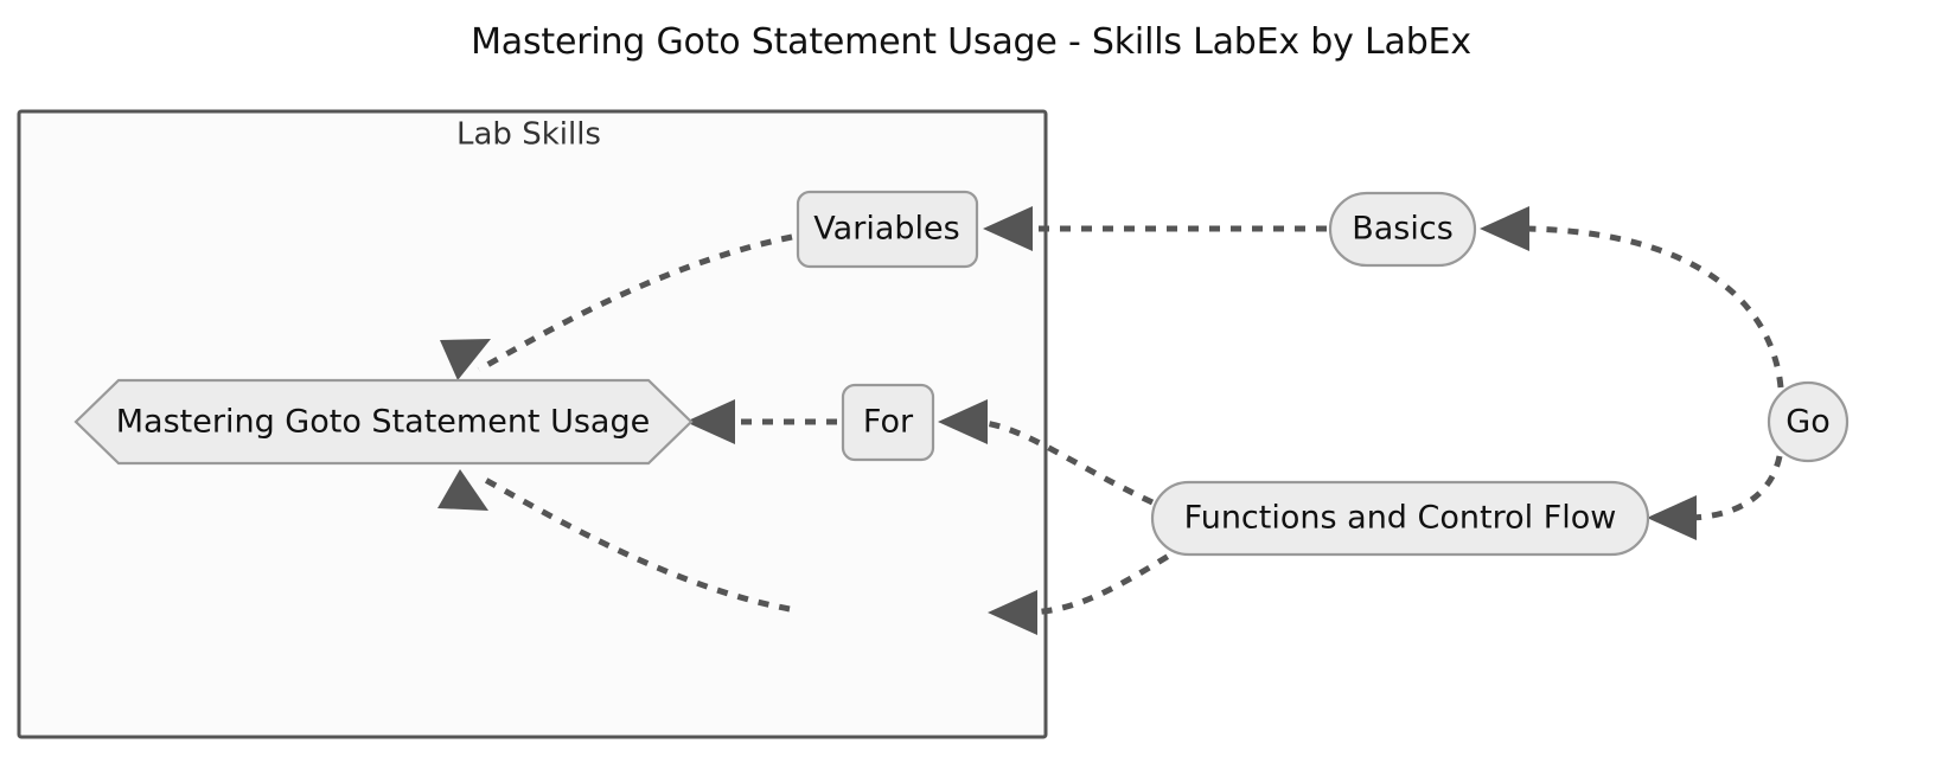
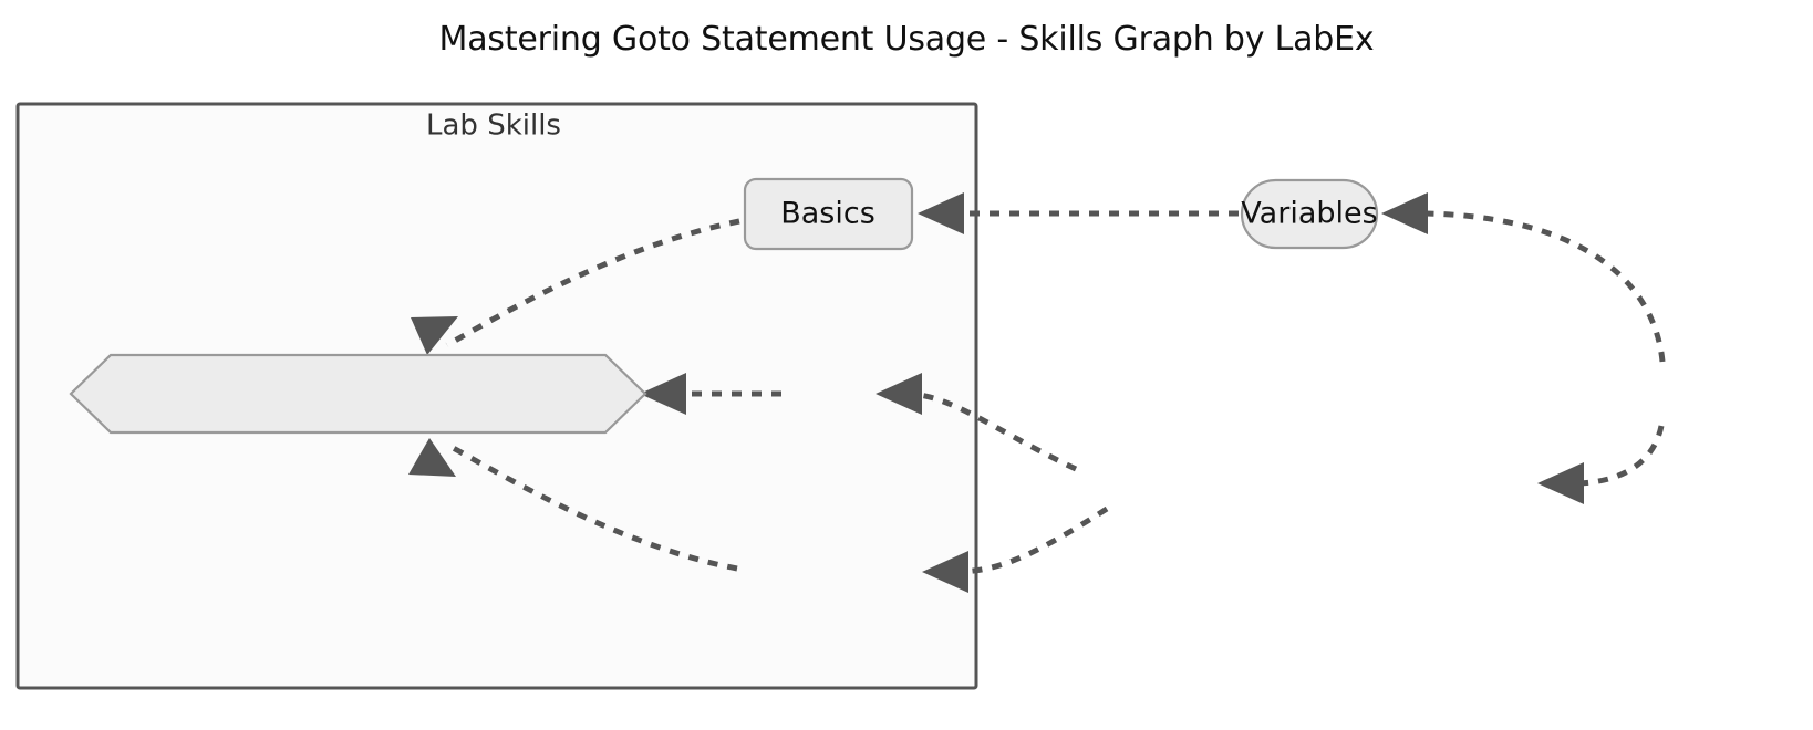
- Mastering Goto Statement Usage - Skills LabEx by LabEx
+ Mastering Goto Statement Usage - Skills Graph by LabEx
  Lab Skills
- Mastering Goto Statement Usage
- Variables
+ Basics
- For
- Basics
+ Variables
- Functions and Control Flow
- Go
